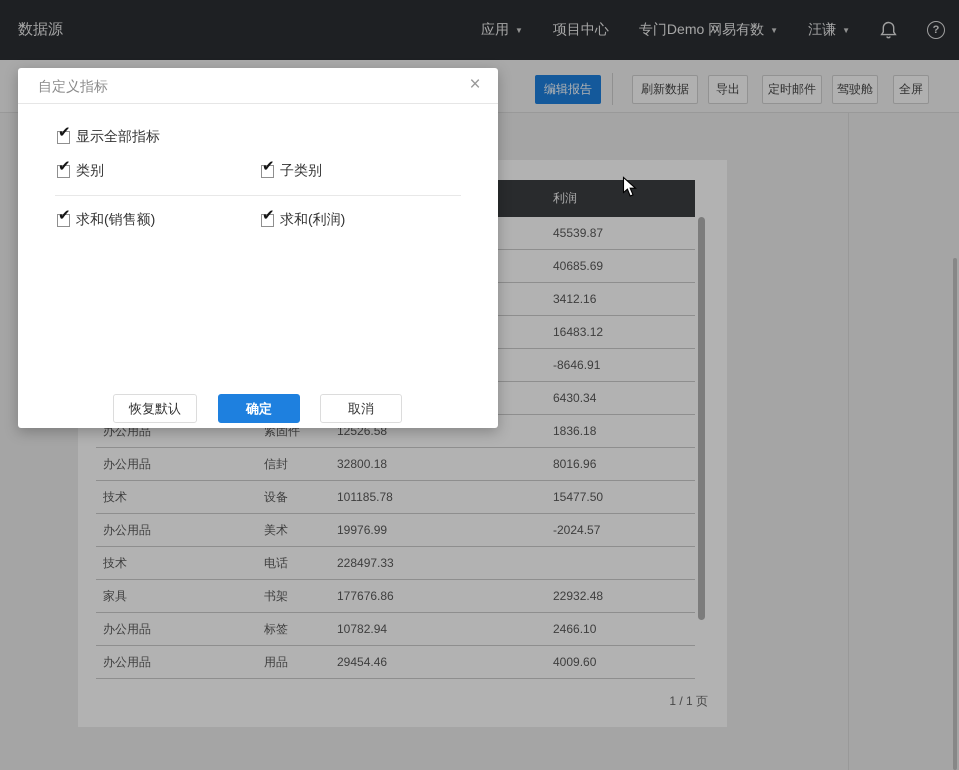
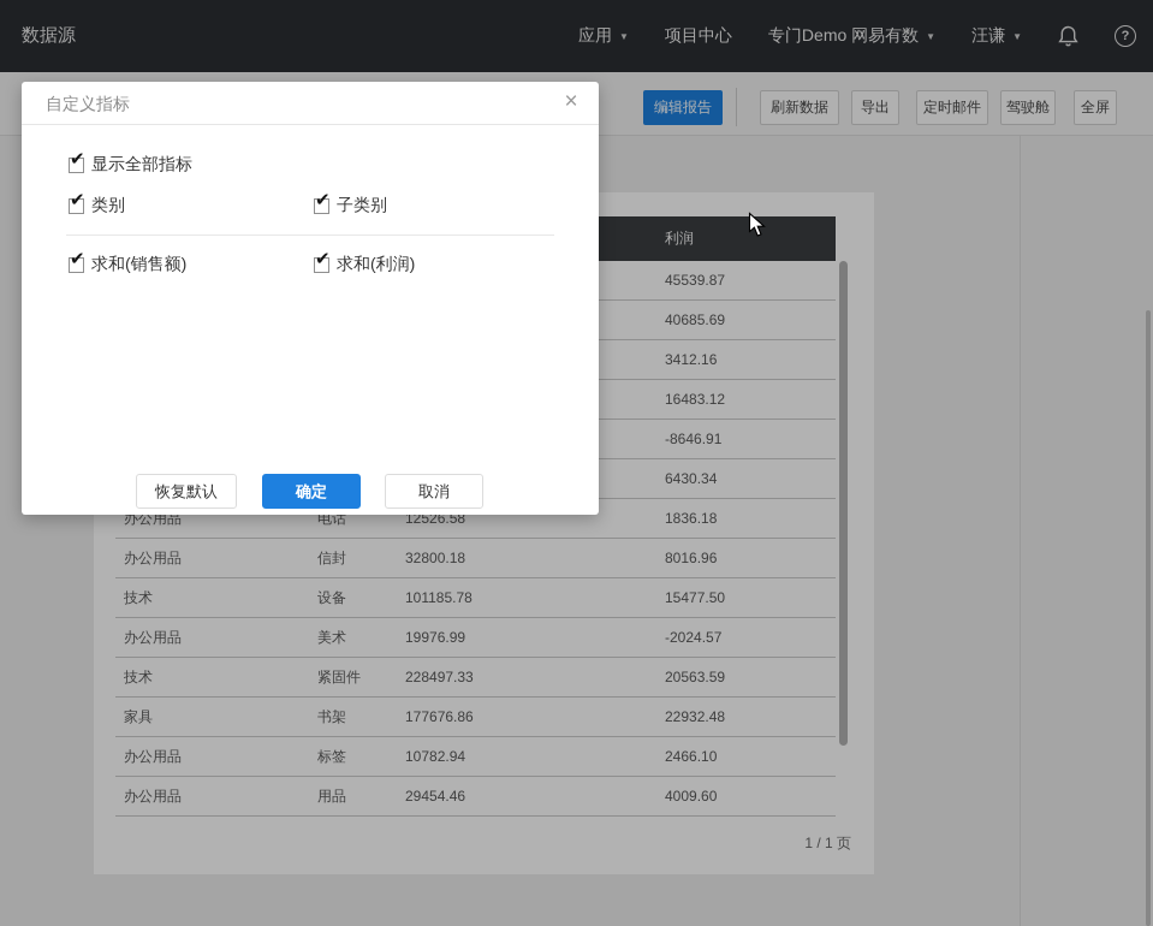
  数据源
  应用
  ▼
  项目中心
  专门Demo 网易有数
  ▼
  汪谦
  ▼
  ?
  编辑报告
  刷新数据
  导出
  定时邮件
  驾驶舱
  全屏
  利润
  45539.87
  40685.69
  3412.16
  16483.12
  -8646.91
  6430.34
  办公用品
- 紧固件
+ 电话
  12526.58
  1836.18
  办公用品
  信封
  32800.18
  8016.96
  技术
  设备
  101185.78
  15477.50
  办公用品
  美术
  19976.99
  -2024.57
  技术
- 电话
+ 紧固件
  228497.33
+ 20563.59
  家具
  书架
  177676.86
  22932.48
  办公用品
  标签
  10782.94
  2466.10
  办公用品
  用品
  29454.46
  4009.60
  1 / 1 页
  自定义指标
  ×
  ✔
  显示全部指标
  ✔
  类别
  ✔
  子类别
  ✔
  求和(销售额)
  ✔
  求和(利润)
  恢复默认
  确定
  取消
